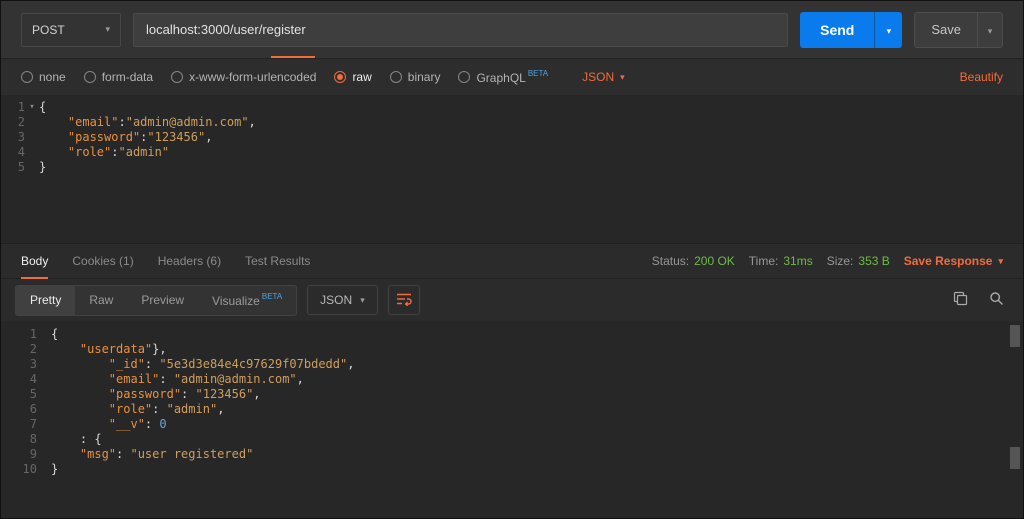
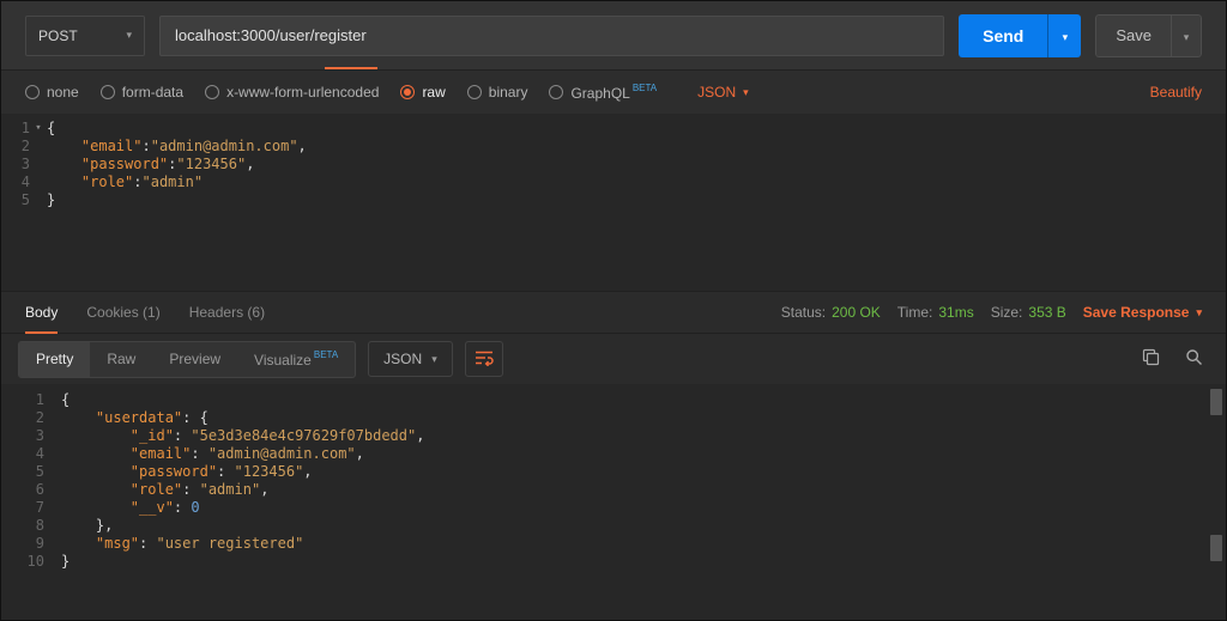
  POST
  ▾
  localhost:3000/user/register
  Send
  ▾
  Save
  ▾
  none
  form-data
  x-www-form-urlencoded
  raw
  binary
  GraphQL BETA
  JSON
  ▾
  Beautify
  1
  ▾
  {
  2
  "email":"admin@admin.com",
  3
  "password":"123456",
  4
  "role":"admin"
  5
  }
  Body
  Cookies (1)
  Headers (6)
- Test Results
  Status:
  200 OK
  Time:
  31ms
  Size:
  353 B
  Save Response
  ▾
  Pretty
  Raw
  Preview
  Visualize BETA
  JSON
  ▾
  1
  {
  2
- "userdata"},
+ "userdata": {
  3
  "_id": "5e3d3e84e4c97629f07bdedd",
  4
  "email": "admin@admin.com",
  5
  "password": "123456",
  6
  "role": "admin",
  7
  "__v": 0
  8
- : {
+ },
  9
  "msg": "user registered"
  10
  }
